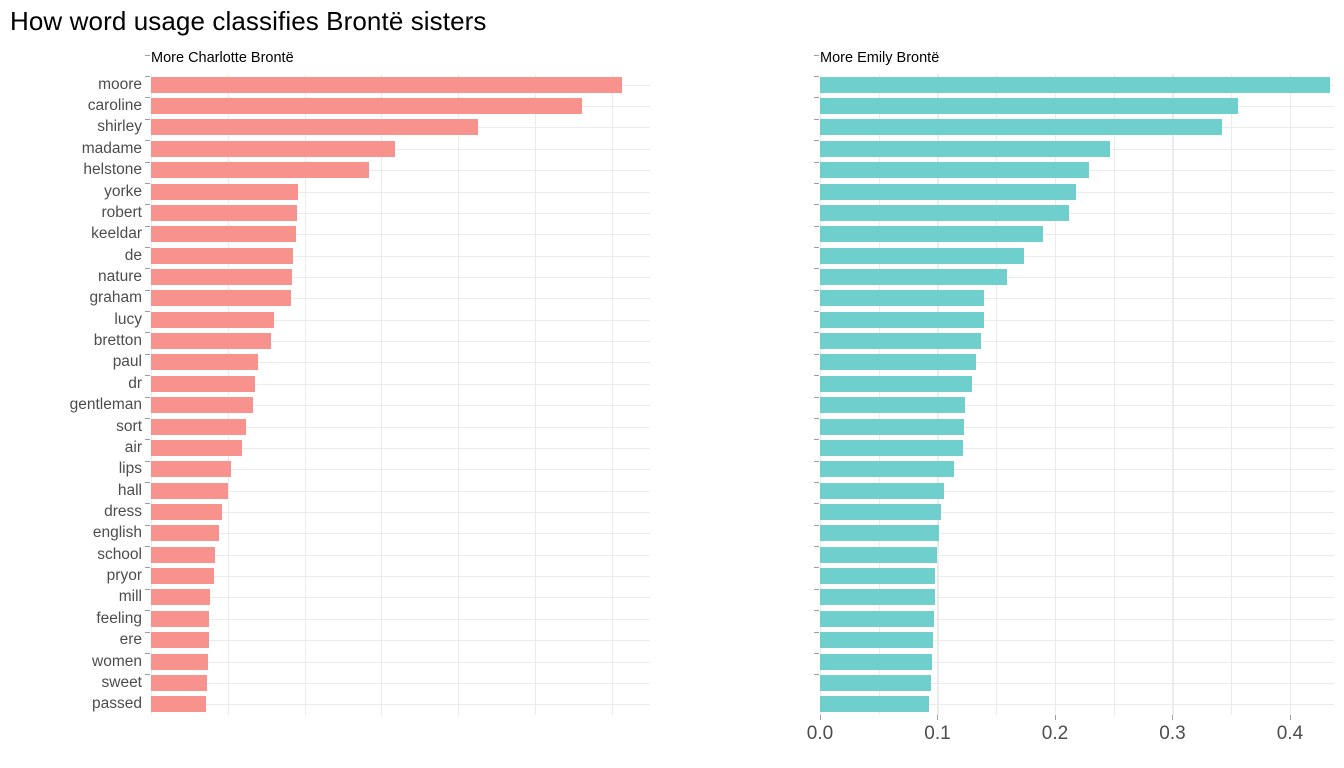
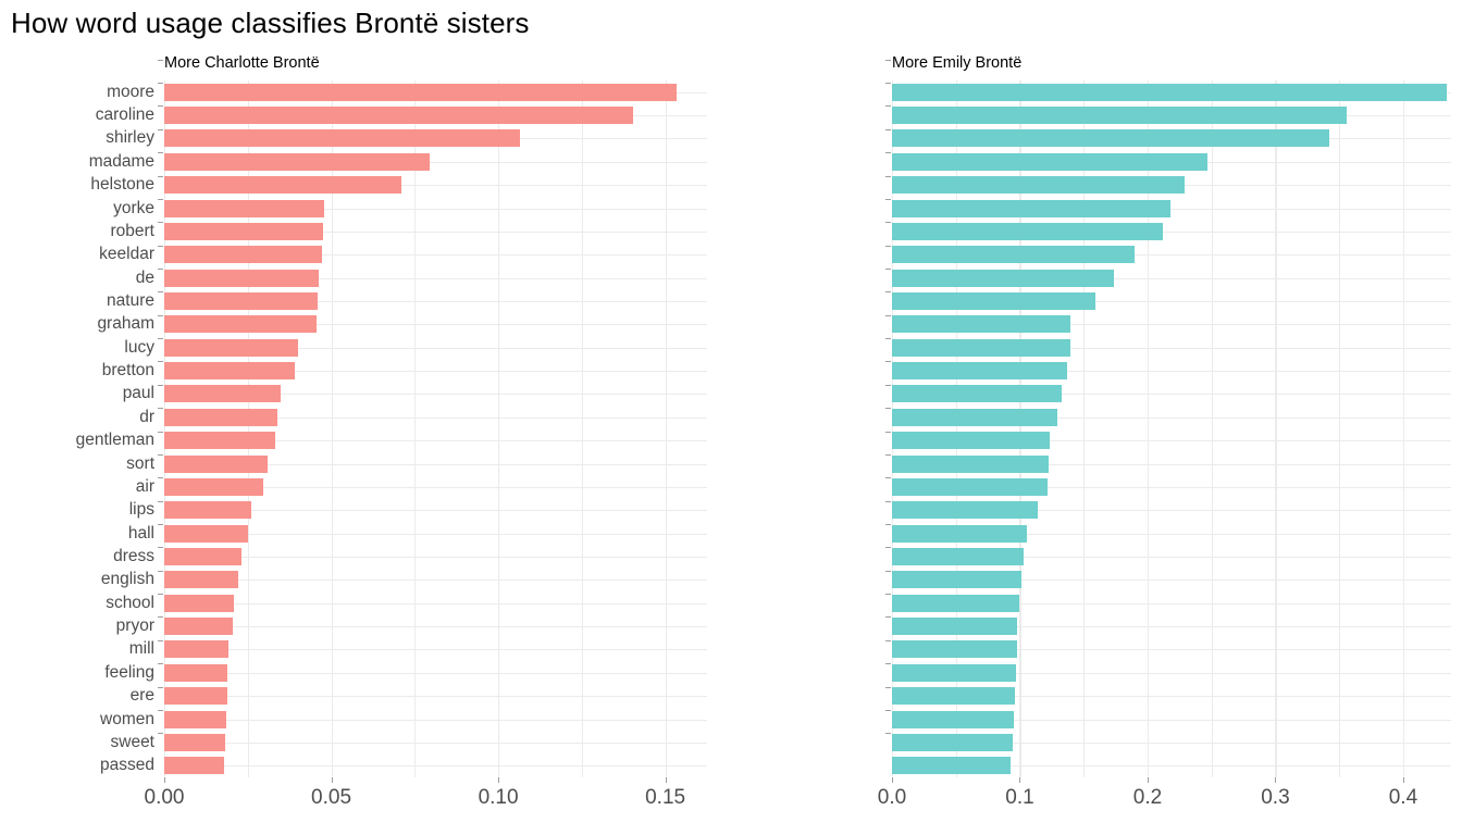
  How word usage classifies Brontë sisters
  More Charlotte Brontë
  moore
  caroline
  shirley
  madame
  helstone
  yorke
  robert
  keeldar
  de
  nature
  graham
  lucy
  bretton
  paul
  dr
  gentleman
  sort
  air
  lips
  hall
  dress
  english
  school
  pryor
  mill
  feeling
  ere
  women
  sweet
  passed
+ 0.00
+ 0.05
+ 0.10
+ 0.15
  More Emily Brontë
  0.0
  0.1
  0.2
  0.3
  0.4
